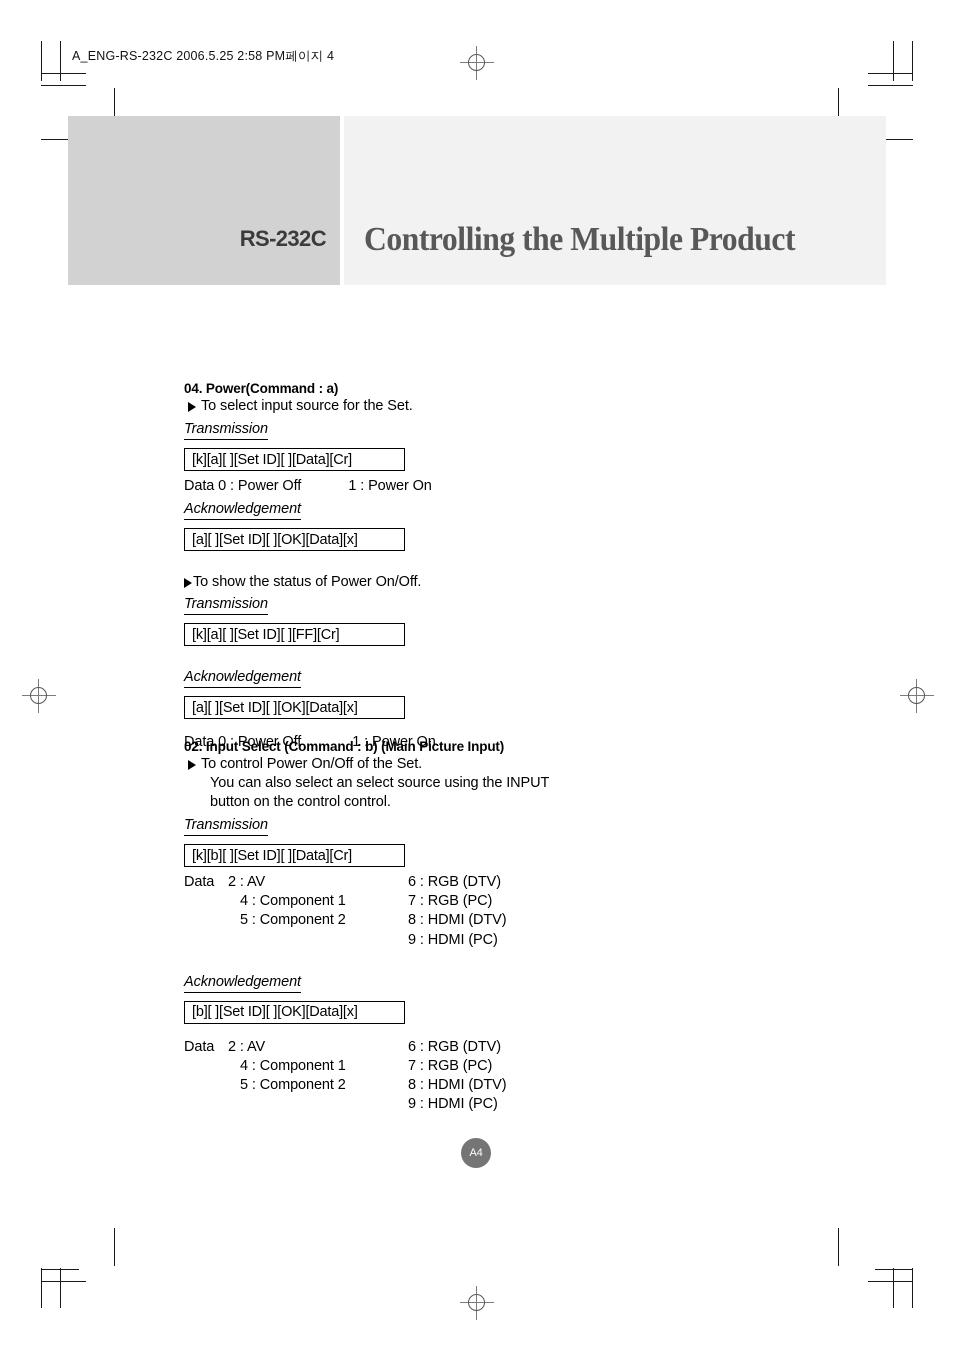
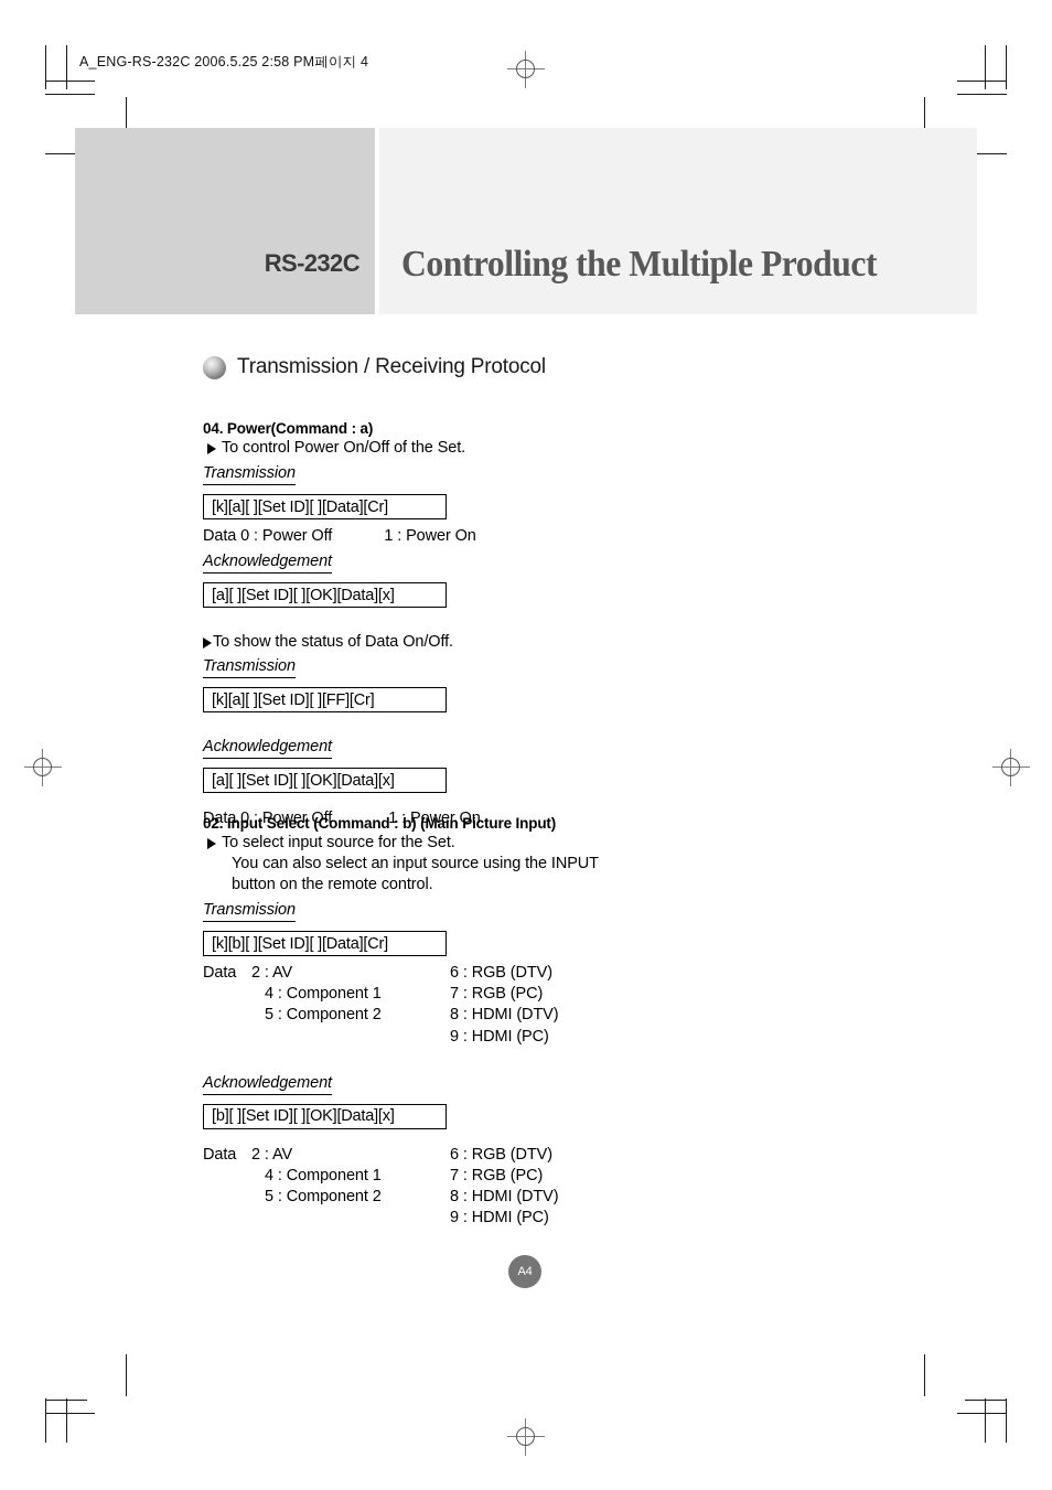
  A_ENG-RS-232C 2006.5.25 2:58 PM페이지 4
  RS-232C
  Controlling the Multiple Product
+ Transmission / Receiving Protocol
  04. Power(Command : a)
- To select input source for the Set.
+ To control Power On/Off of the Set.
  Transmission
  [k][a][ ][Set ID][ ][Data][Cr]
  Data 0 : Power Off 1 : Power On
  Acknowledgement
  [a][ ][Set ID][ ][OK][Data][x]
- To show the status of Power On/Off.
+ To show the status of Data On/Off.
  Transmission
  [k][a][ ][Set ID][ ][FF][Cr]
  Acknowledgement
  [a][ ][Set ID][ ][OK][Data][x]
  Data 0 : Power Off 1 : Power On
  02. Input Select (Command : b) (Main Picture Input)
- To control Power On/Off of the Set.
+ To select input source for the Set.
- You can also select an select source using the INPUT
+ You can also select an input source using the INPUT
- button on the control control.
+ button on the remote control.
  Transmission
  [k][b][ ][Set ID][ ][Data][Cr]
  Data
  2 : AV
  6 : RGB (DTV)
  4 : Component 1
  7 : RGB (PC)
  5 : Component 2
  8 : HDMI (DTV)
  9 : HDMI (PC)
  Acknowledgement
  [b][ ][Set ID][ ][OK][Data][x]
  Data
  2 : AV
  6 : RGB (DTV)
  4 : Component 1
  7 : RGB (PC)
  5 : Component 2
  8 : HDMI (DTV)
  9 : HDMI (PC)
  A4
